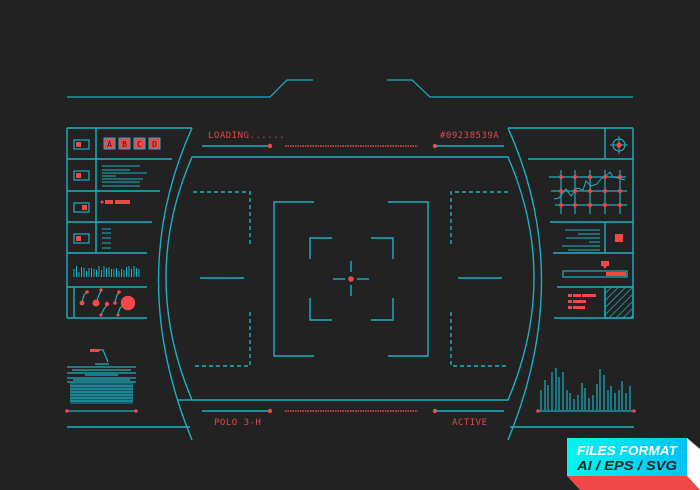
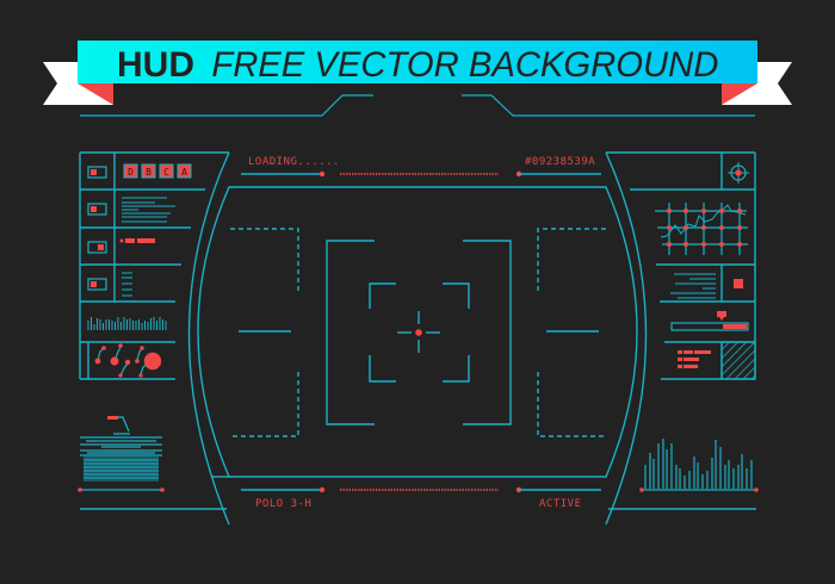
+ HUD FREE VECTOR BACKGROUND
  LOADING......
  #09238539A
  POLO 3-H
  ACTIVE
- A
+ D
  B
  C
- D
+ A
- FILES FORMAT
- AI / EPS / SVG
